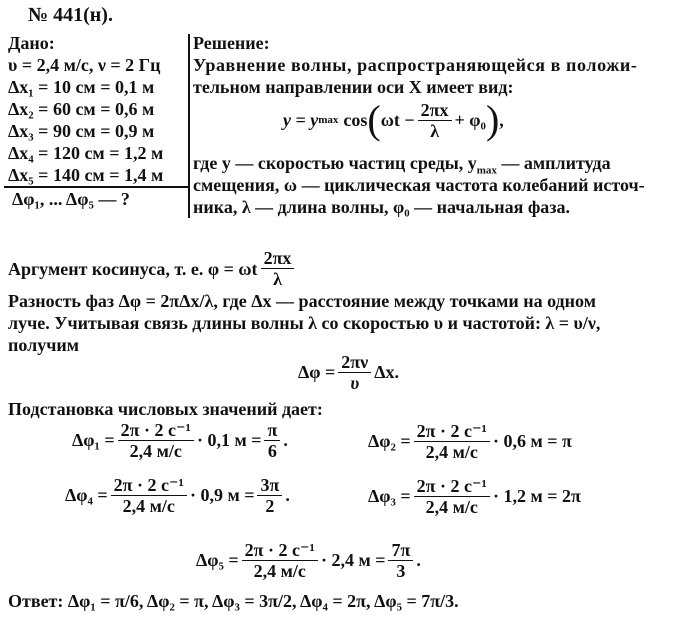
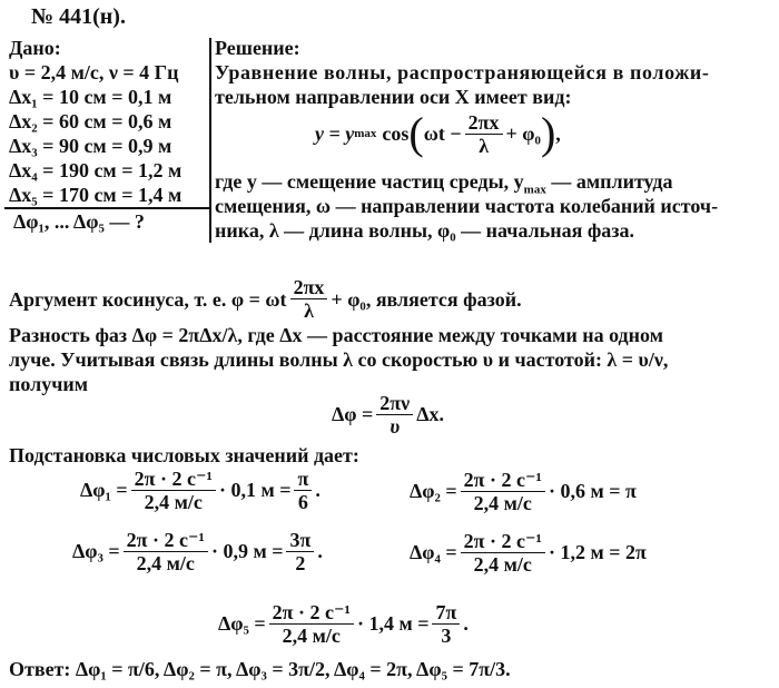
  № 441(н).
  Дано:
- υ = 2,4 м/с, ν = 2 Гц
+ υ = 2,4 м/с, ν = 4 Гц
  Δx₁ = 10 см = 0,1 м
  Δx₂ = 60 см = 0,6 м
  Δx₃ = 90 см = 0,9 м
- Δx₄ = 120 см = 1,2 м
+ Δx₄ = 190 см = 1,2 м
- Δx₅ = 140 см = 1,4 м
+ Δx₅ = 170 см = 1,4 м
  Δφ₁, ... Δφ₅ — ?
  Решение:
  Уравнение волны, распространяющейся в положи-
  тельном направлении оси X имеет вид:
  y = y
  max
  cos
  (
  ωt −
  2πx
  λ
  + φ₀
  )
  ,
- где y — скоростью частиц среды, ymax — амплитуда
+ где y — смещение частиц среды, ymax — амплитуда
- смещения, ω — циклическая частота колебаний источ-
+ смещения, ω — направлении частота колебаний источ-
  ника, λ — длина волны, φ₀ — начальная фаза.
  Аргумент косинуса, т. е. φ = ωt
  2πx
  λ
+ + φ₀, является фазой.
  Разность фаз Δφ = 2πΔx/λ, где Δx — расстояние между точками на одном
  луче. Учитывая связь длины волны λ со скоростью υ и частотой: λ = υ/ν,
  получим
  Δφ =
  2πν
  υ
  Δx.
  Подстановка числовых значений дает:
  Δφ₁ =
  2π · 2 с⁻¹
  2,4 м/с
  · 0,1 м =
  π
  6
  .
  Δφ₂ =
  2π · 2 с⁻¹
  2,4 м/с
  · 0,6 м = π
- Δφ₄ =
+ Δφ₃ =
  2π · 2 с⁻¹
  2,4 м/с
  · 0,9 м =
  3π
  2
  .
- Δφ₃ =
+ Δφ₄ =
  2π · 2 с⁻¹
  2,4 м/с
  · 1,2 м = 2π
  Δφ₅ =
  2π · 2 с⁻¹
  2,4 м/с
- · 2,4 м =
+ · 1,4 м =
  7π
  3
  .
  Ответ: Δφ₁ = π/6, Δφ₂ = π, Δφ₃ = 3π/2, Δφ₄ = 2π, Δφ₅ = 7π/3.
